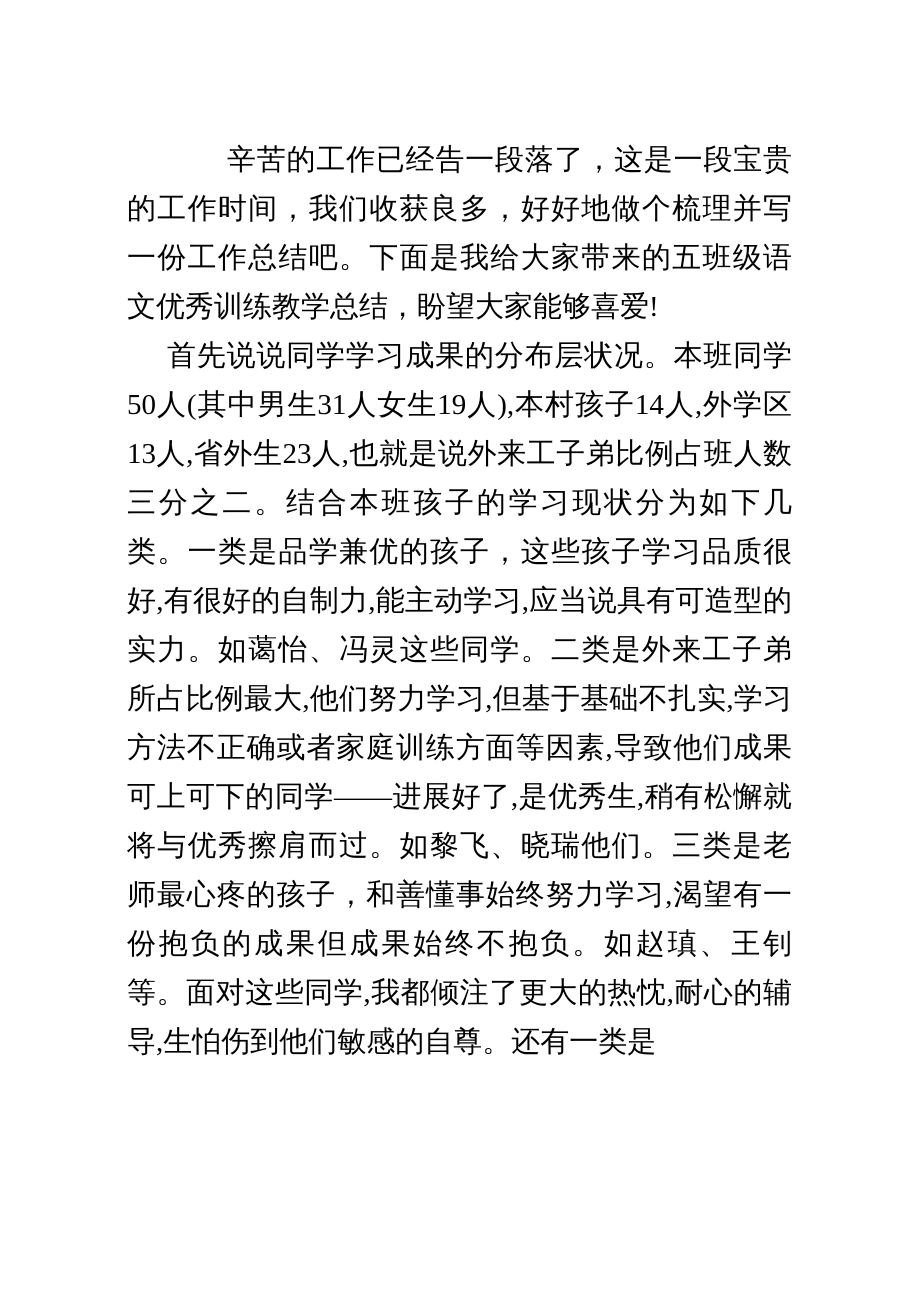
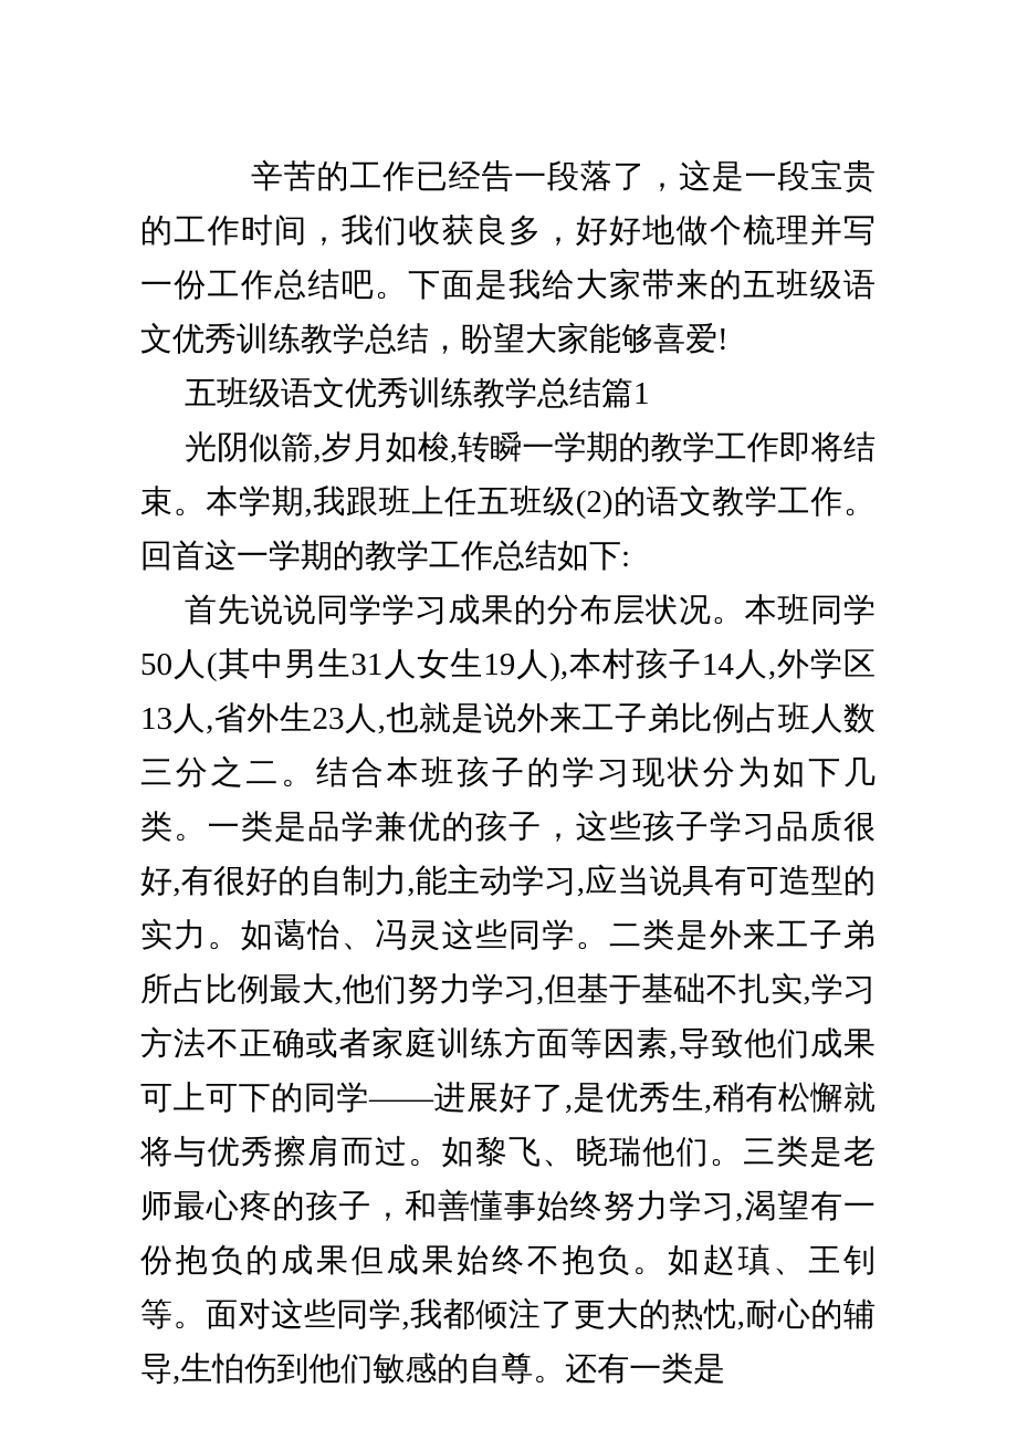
  辛苦的工作已经告一段落了，这是一段宝贵的工作时间，我们收获良多，好好地做个梳理并写一份工作总结吧。下面是我给大家带来的五班级语文优秀训练教学总结，盼望大家能够喜爱!
+ 五班级语文优秀训练教学总结篇1
+ 光阴似箭,岁月如梭,转瞬一学期的教学工作即将结束。本学期,我跟班上任五班级(2)的语文教学工作。回首这一学期的教学工作总结如下:
  首先说说同学学习成果的分布层状况。本班同学50人(其中男生31人女生19人),本村孩子14人,外学区13人,省外生23人,也就是说外来工子弟比例占班人数三分之二。结合本班孩子的学习现状分为如下几类。一类是品学兼优的孩子，这些孩子学习品质很好,有很好的自制力,能主动学习,应当说具有可造型的实力。如蔼怡、冯灵这些同学。二类是外来工子弟所占比例最大,他们努力学习,但基于基础不扎实,学习方法不正确或者家庭训练方面等因素,导致他们成果可上可下的同学——进展好了,是优秀生,稍有松懈就将与优秀擦肩而过。如黎飞、晓瑞他们。三类是老师最心疼的孩子，和善懂事始终努力学习,渴望有一份抱负的成果但成果始终不抱负。如赵瑱、王钊等。面对这些同学,我都倾注了更大的热忱,耐心的辅导,生怕伤到他们敏感的自尊。还有一类是
